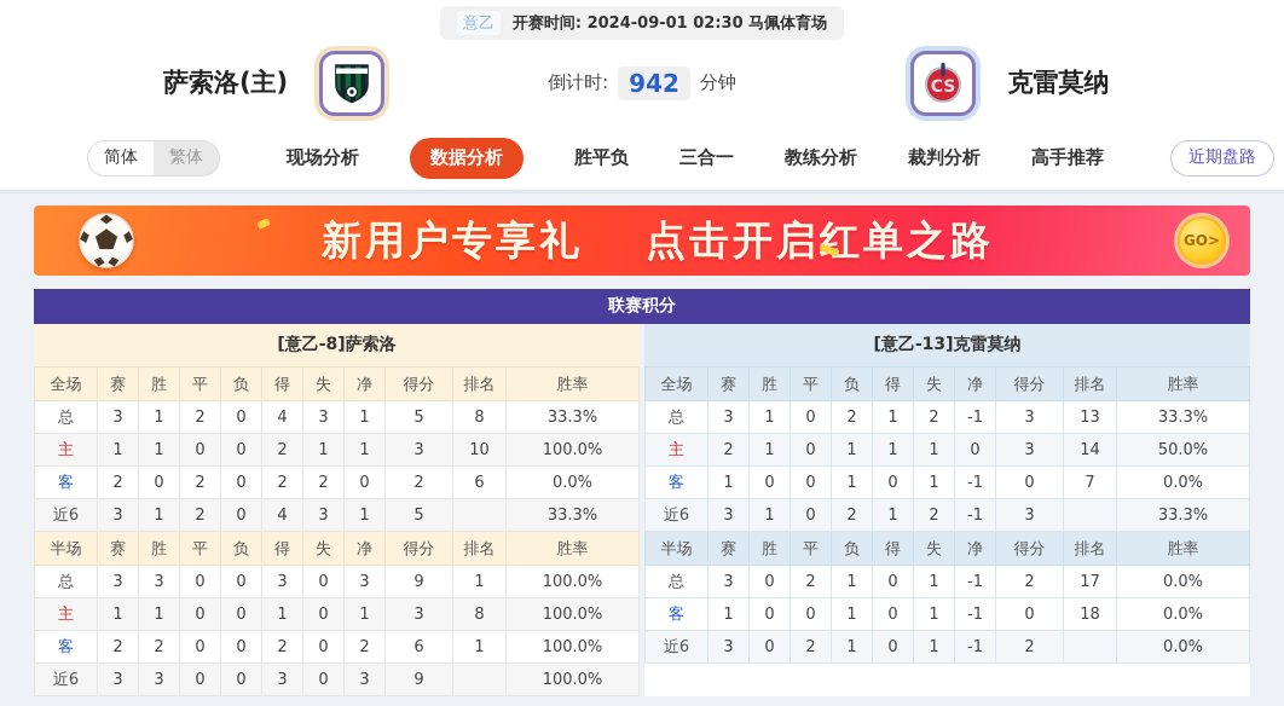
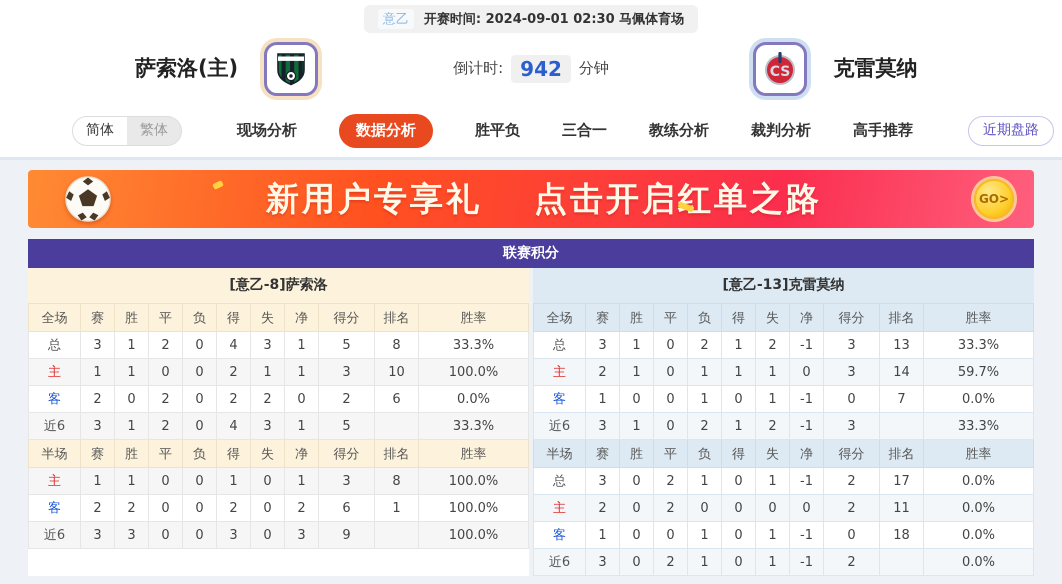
  意乙
  开赛时间: 2024-09-01 02:30 马佩体育场
  萨索洛(主)
  倒计时:
  942
  分钟
  CS
  克雷莫纳
  简体
  繁体
  现场分析
  数据分析
  胜平负
  三合一
  教练分析
  裁判分析
  高手推荐
  近期盘路
  新用户专享礼
  点击开启红单之路
  GO>
  联赛积分
  [意乙-8]萨索洛
  全场	赛	胜	平	负	得	失	净	得分	排名	胜率
  总	3	1	2	0	4	3	1	5	8	33.3%
  主	1	1	0	0	2	1	1	3	10	100.0%
  客	2	0	2	0	2	2	0	2	6	0.0%
  近6	3	1	2	0	4	3	1	5		33.3%
  半场	赛	胜	平	负	得	失	净	得分	排名	胜率
- 总	3	3	0	0	3	0	3	9	1	100.0%
  主	1	1	0	0	1	0	1	3	8	100.0%
  客	2	2	0	0	2	0	2	6	1	100.0%
  近6	3	3	0	0	3	0	3	9		100.0%
  [意乙-13]克雷莫纳
  全场	赛	胜	平	负	得	失	净	得分	排名	胜率
  总	3	1	0	2	1	2	-1	3	13	33.3%
- 主	2	1	0	1	1	1	0	3	14	50.0%
+ 主	2	1	0	1	1	1	0	3	14	59.7%
  客	1	0	0	1	0	1	-1	0	7	0.0%
  近6	3	1	0	2	1	2	-1	3		33.3%
  半场	赛	胜	平	负	得	失	净	得分	排名	胜率
  总	3	0	2	1	0	1	-1	2	17	0.0%
+ 主	2	0	2	0	0	0	0	2	11	0.0%
  客	1	0	0	1	0	1	-1	0	18	0.0%
  近6	3	0	2	1	0	1	-1	2		0.0%
